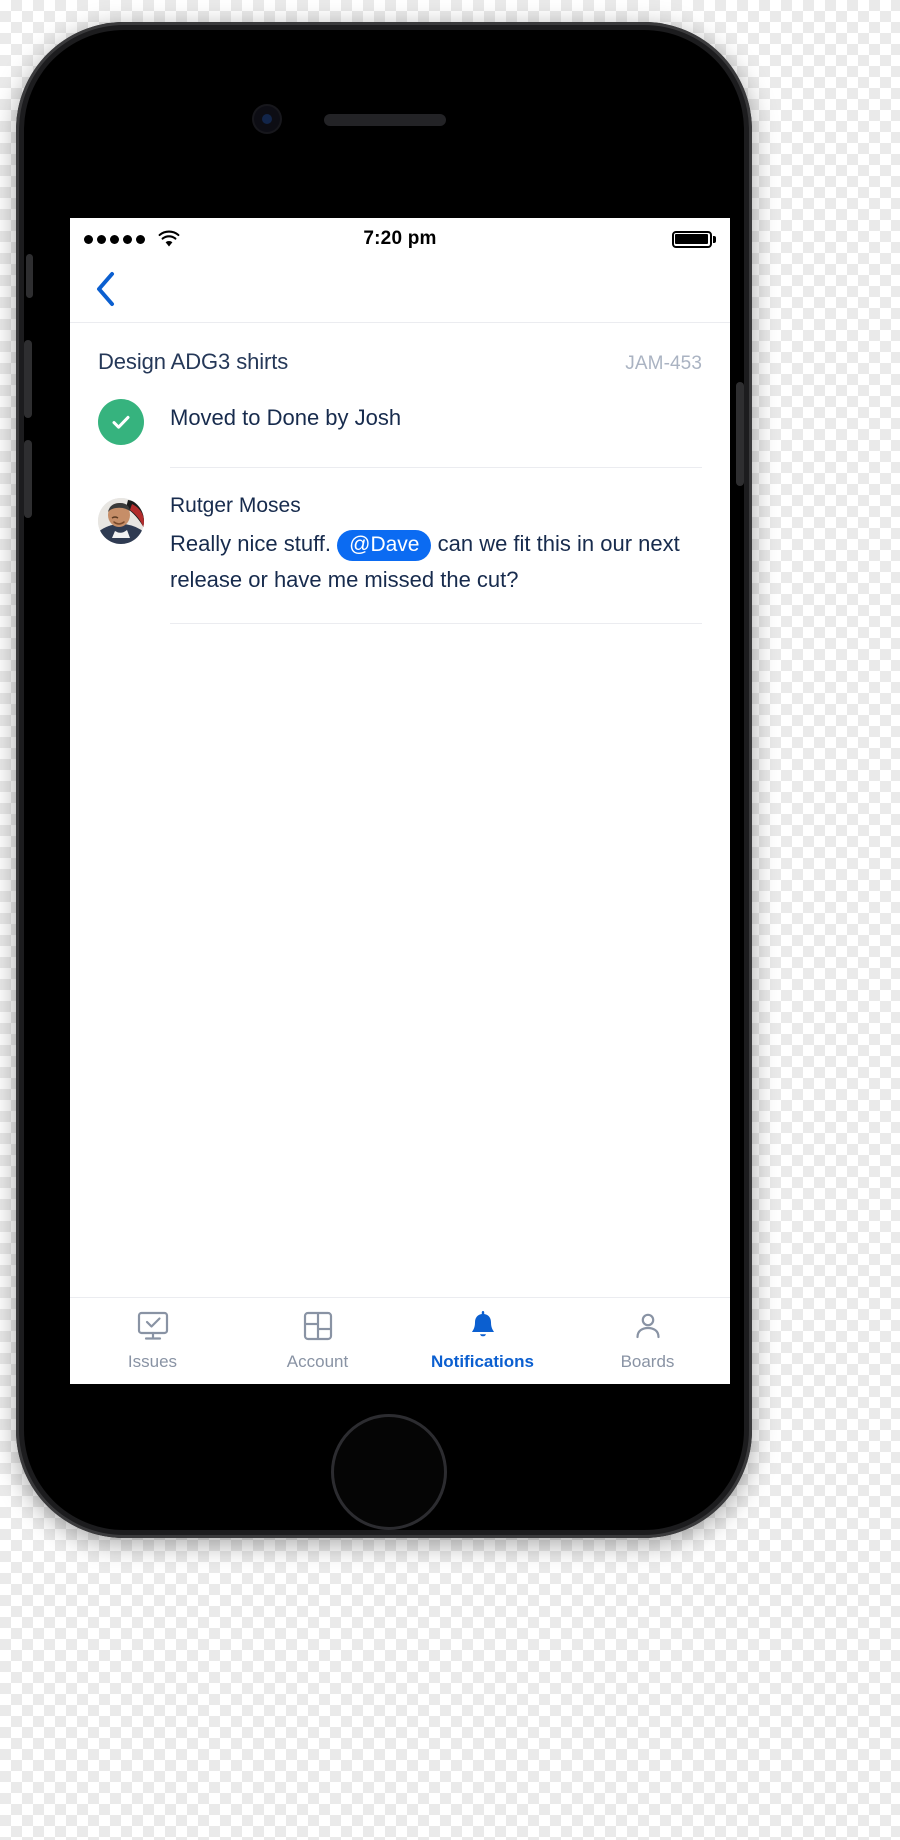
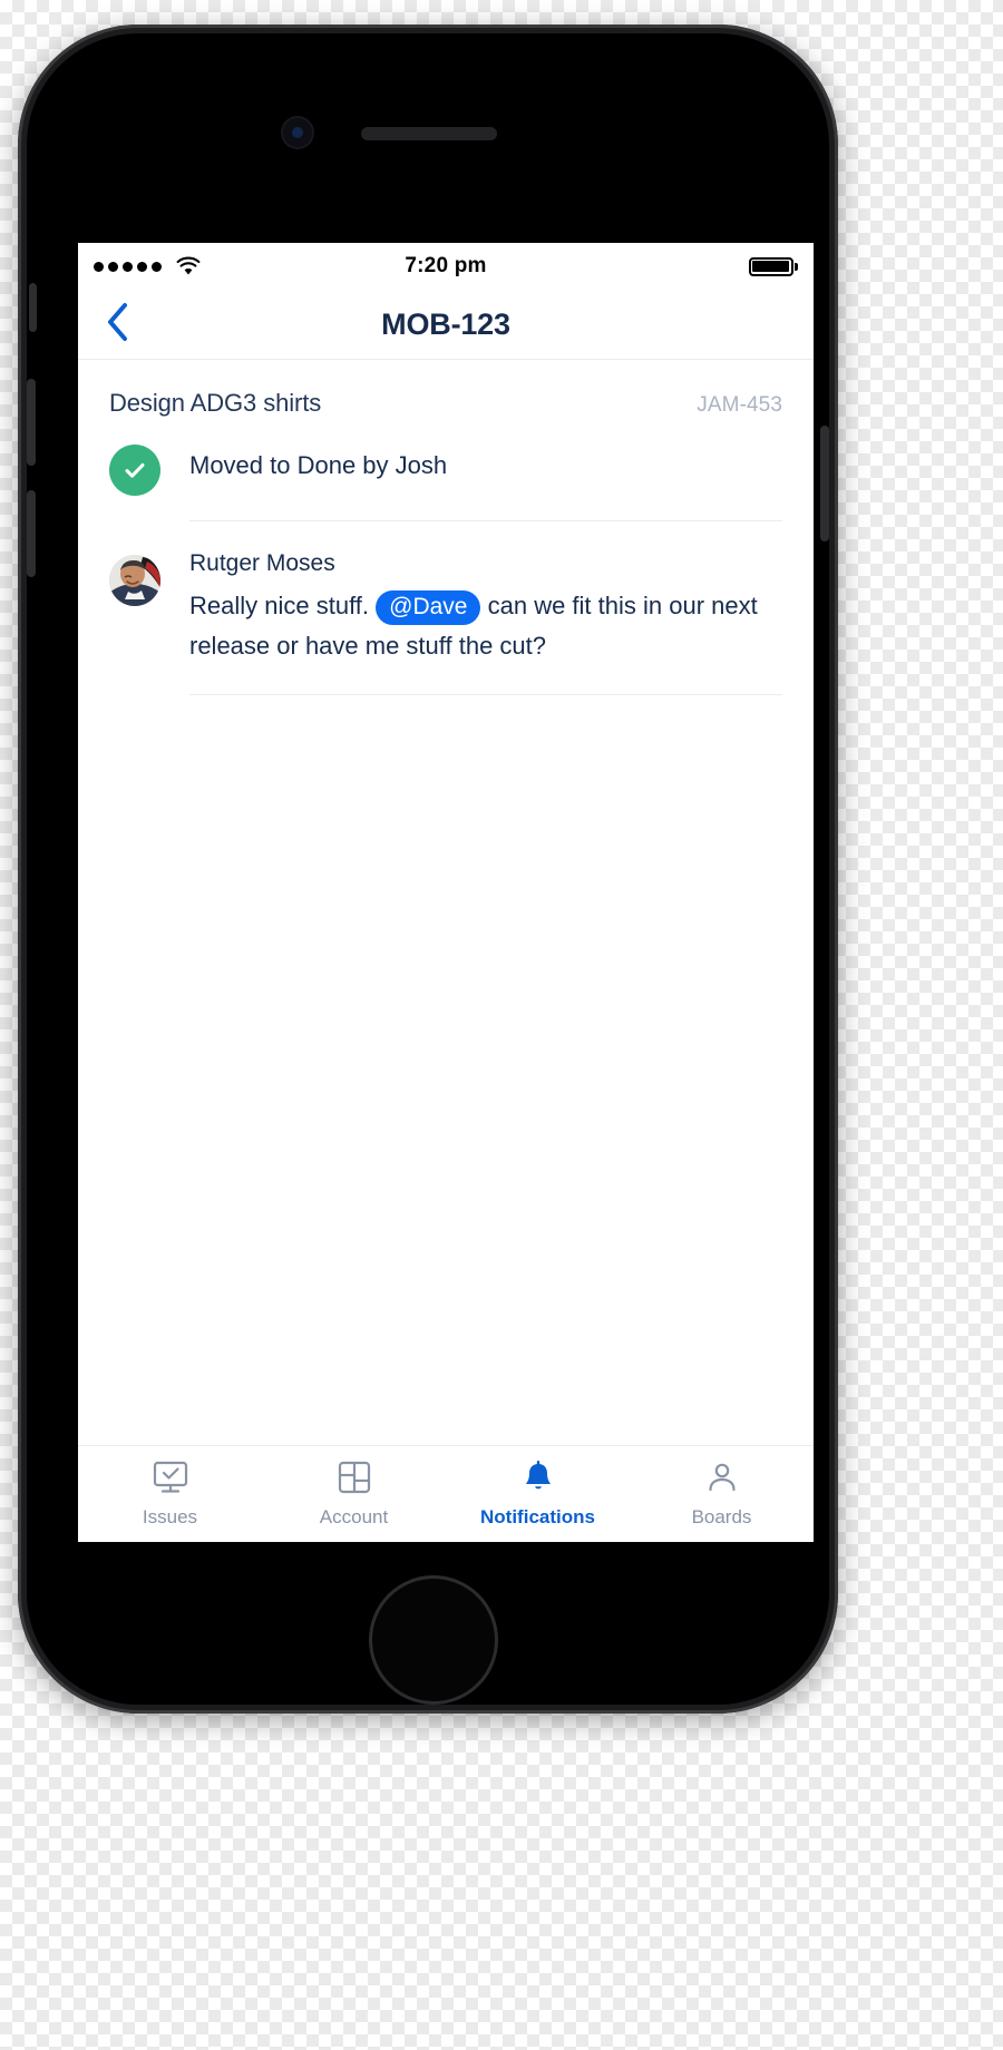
  7:20 pm
+ MOB-123
  Design ADG3 shirts
  JAM-453
  Moved to Done by Josh
  Rutger Moses
- Really nice stuff. @Dave can we fit this in our next release or have me missed the cut?
+ Really nice stuff. @Dave can we fit this in our next release or have me stuff the cut?
  Issues
  Account
  Notifications
  Boards
